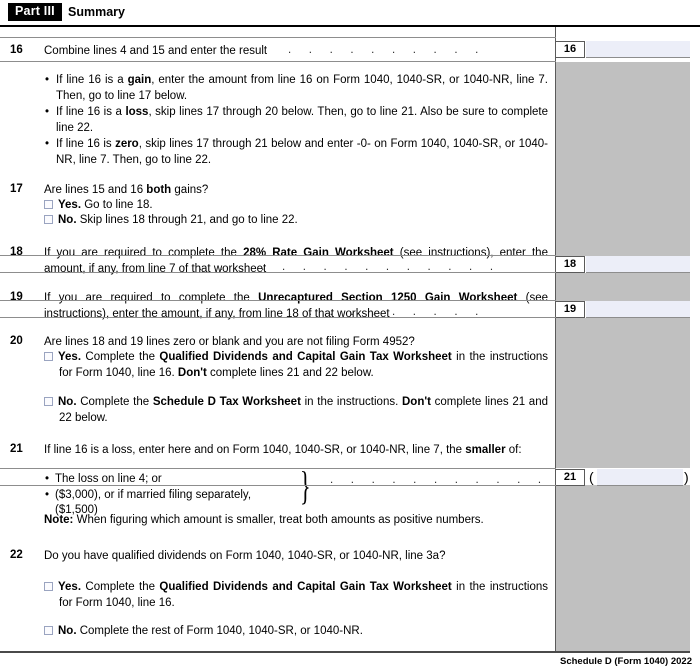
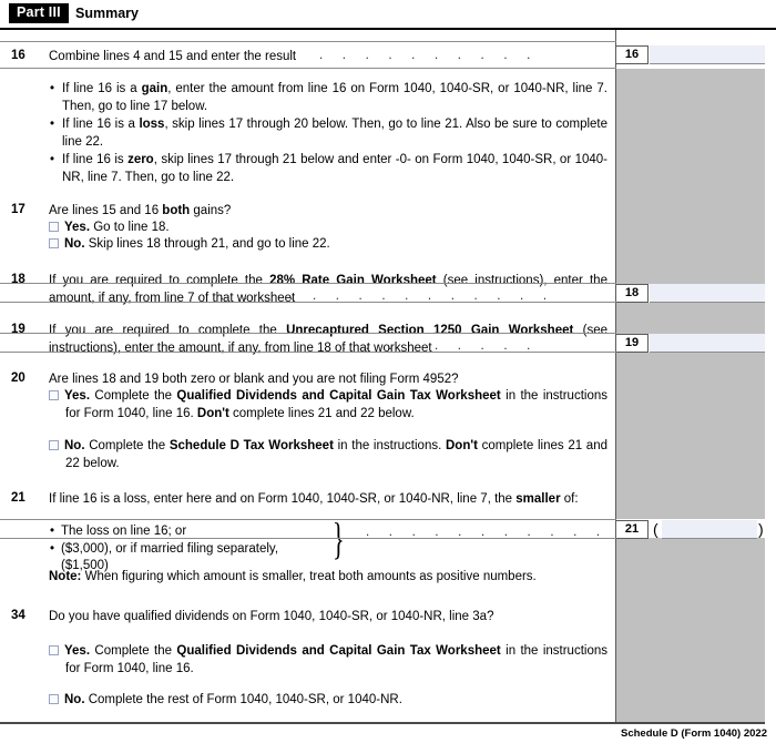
  Part III
  Summary
  16
  Combine lines 4 and 15 and enter the result
  . . . . . . . . . .
  16
  If line 16 is a gain, enter the amount from line 16 on Form 1040, 1040-SR, or 1040-NR, line 7. Then, go to line 17 below.
  If line 16 is a loss, skip lines 17 through 20 below. Then, go to line 21. Also be sure to complete line 22.
  If line 16 is zero, skip lines 17 through 21 below and enter -0- on Form 1040, 1040-SR, or 1040-NR, line 7. Then, go to line 22.
  17
  Are lines 15 and 16 both gains?
  Yes. Go to line 18.
  No. Skip lines 18 through 21, and go to line 22.
  18
  If you are required to complete the 28% Rate Gain Worksheet (see instructions), enter the amount, if any, from line 7 of that worksheet
  . . . . . . . . . . . . . . . .
  18
  19
  If you are required to complete the Unrecaptured Section 1250 Gain Worksheet (see instructions), enter the amount, if any, from line 18 of that worksheet
  . . . . . . . . . .
  19
  20
- Are lines 18 and 19 lines zero or blank and you are not filing Form 4952?
+ Are lines 18 and 19 both zero or blank and you are not filing Form 4952?
  Yes. Complete the Qualified Dividends and Capital Gain Tax Worksheet in the instructions for Form 1040, line 16. Don't complete lines 21 and 22 below.
  No. Complete the Schedule D Tax Worksheet in the instructions. Don't complete lines 21 and 22 below.
  21
  If line 16 is a loss, enter here and on Form 1040, 1040-SR, or 1040-NR, line 7, the smaller of:
- The loss on line 4; or
+ The loss on line 16; or
  ($3,000), or if married filing separately, ($1,500)
  21
  (
  )
  Note: When figuring which amount is smaller, treat both amounts as positive numbers.
- 22
+ 34
  Do you have qualified dividends on Form 1040, 1040-SR, or 1040-NR, line 3a?
  Yes. Complete the Qualified Dividends and Capital Gain Tax Worksheet in the instructions for Form 1040, line 16.
  No. Complete the rest of Form 1040, 1040-SR, or 1040-NR.
  Schedule D (Form 1040) 2022
